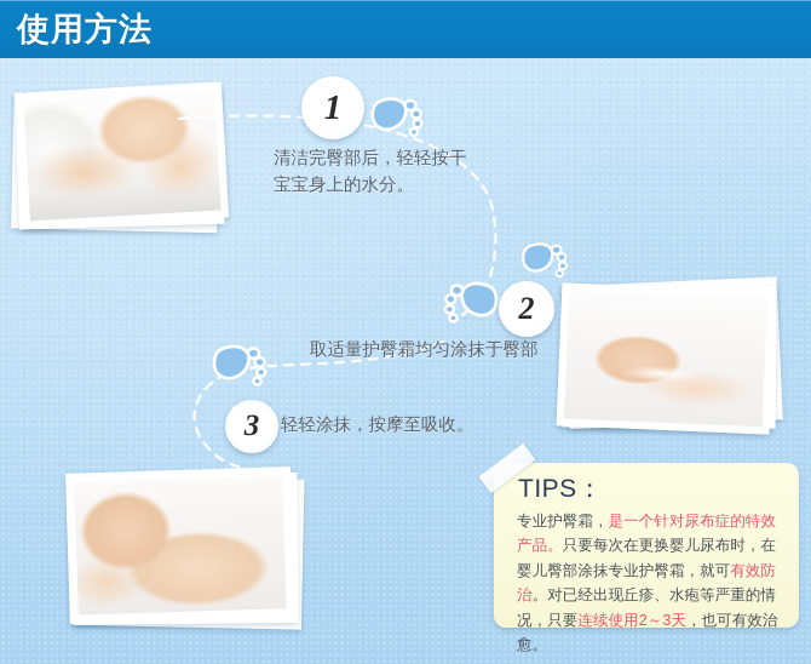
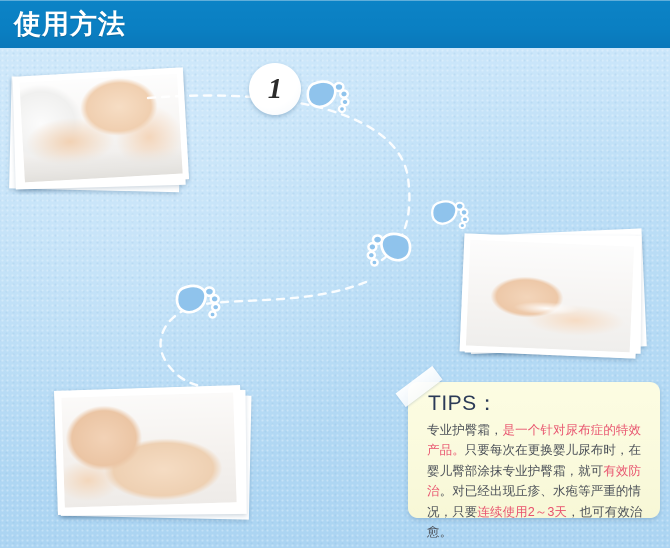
  使用方法
  1
- 清洁完臀部后，轻轻按干
- 宝宝身上的水分。
- 2
- 取适量护臀霜均匀涂抹于臀部
- 3
- 轻轻涂抹，按摩至吸收。
  TIPS：
  专业护臀霜，是一个针对尿布症的特效产品。只要每次在更换婴儿尿布时，在婴儿臀部涂抹专业护臀霜，就可有效防治。对已经出现丘疹、水疱等严重的情况，只要连续使用2～3天，也可有效治愈。
